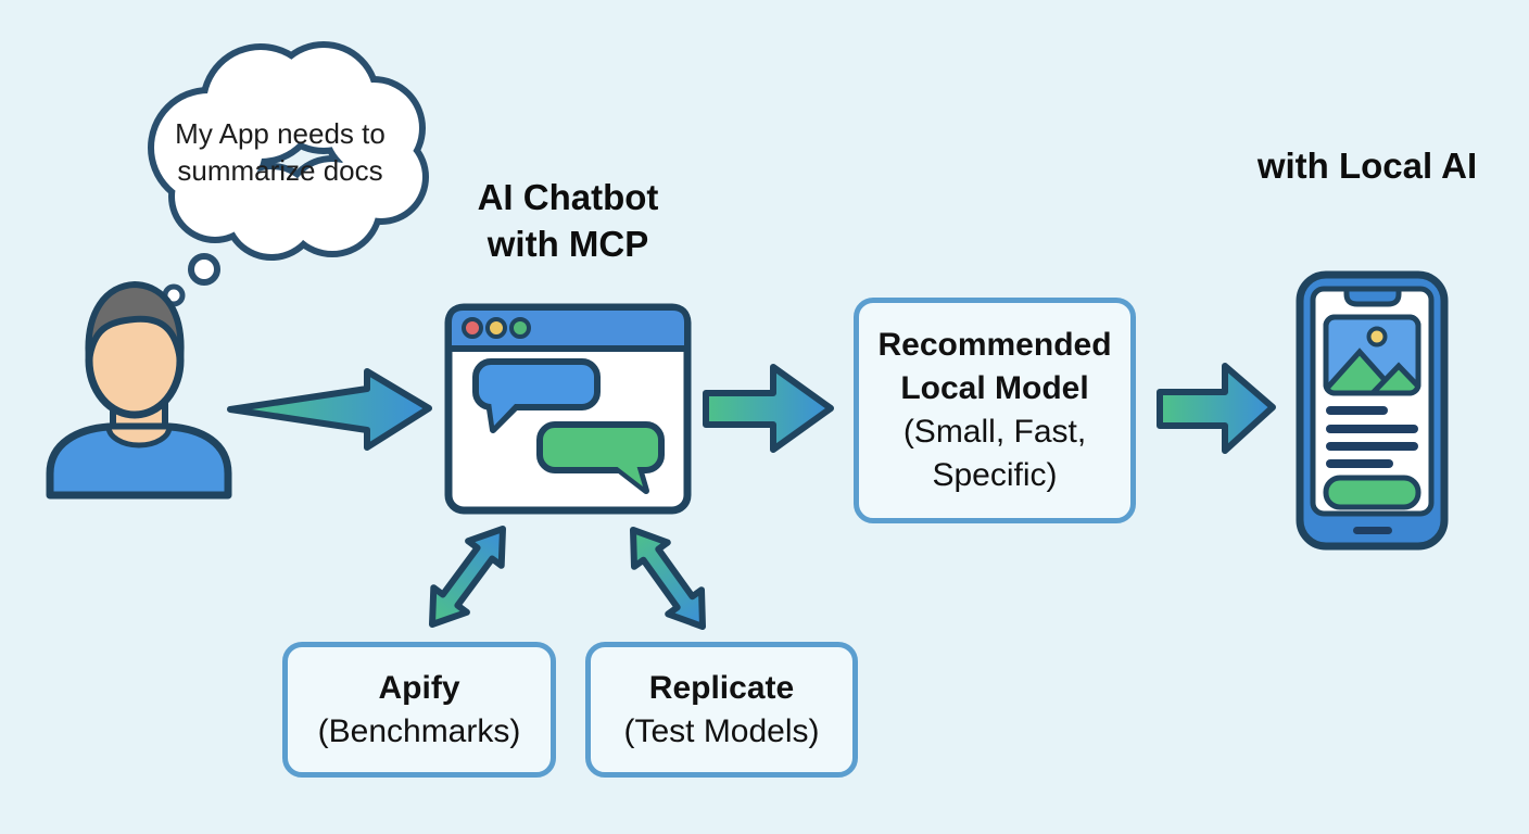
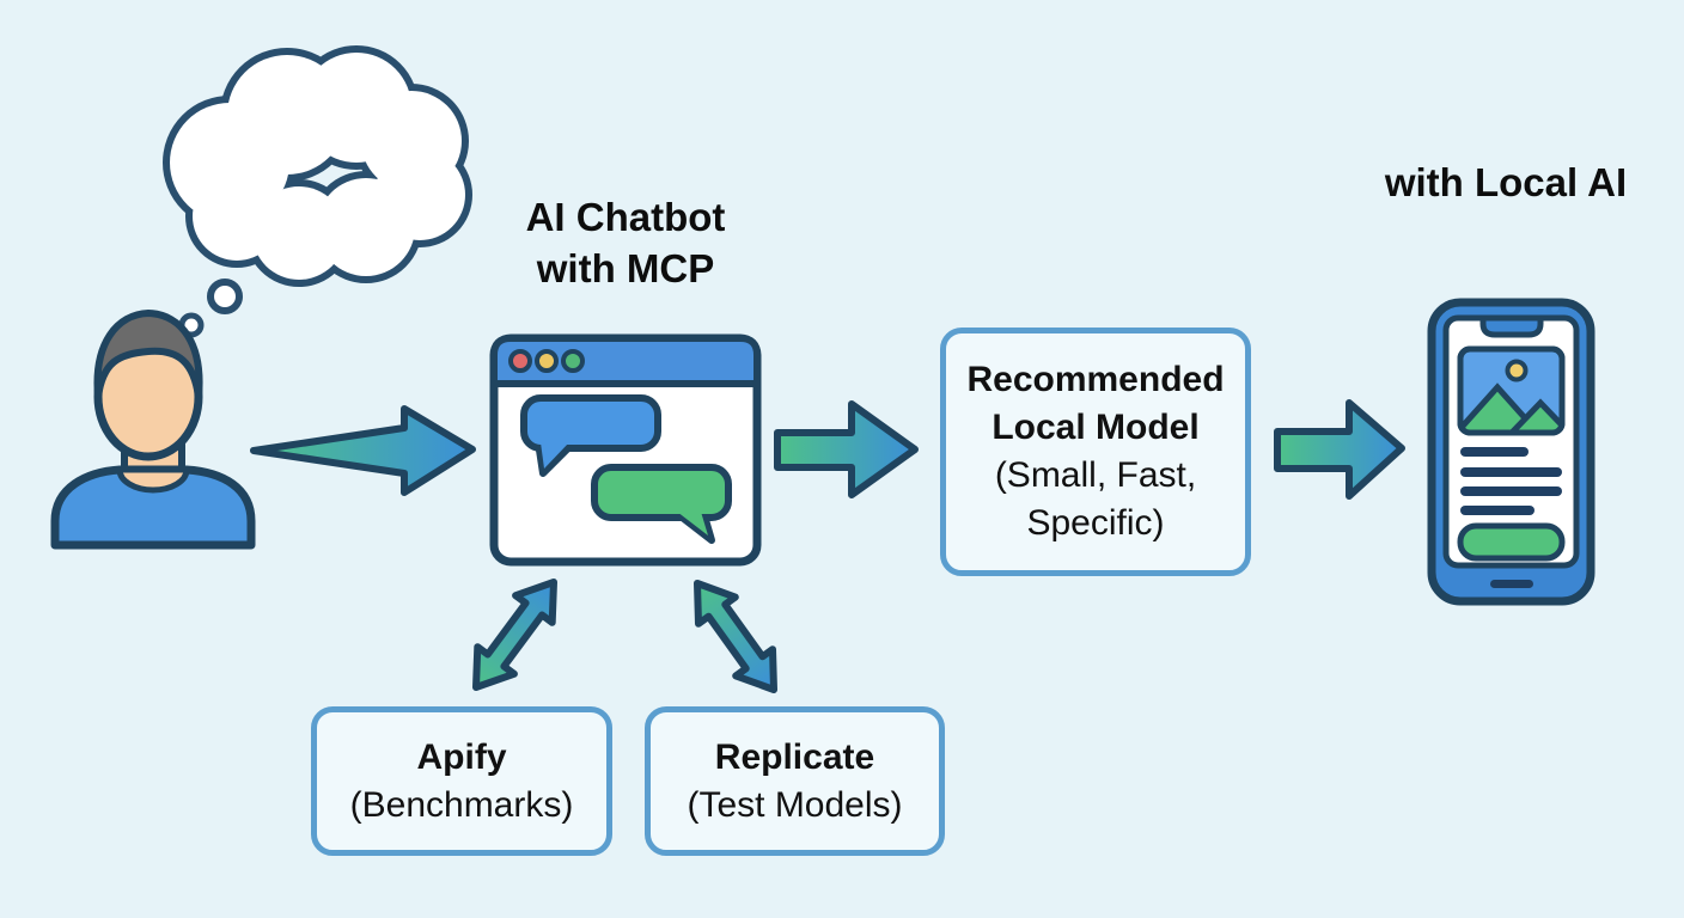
- My App needs to
- summarize docs
  AI Chatbot
  with MCP
  Recommended
  Local Model
  (Small, Fast,
  Specific)
  with Local AI
  Apify
  (Benchmarks)
  Replicate
  (Test Models)
